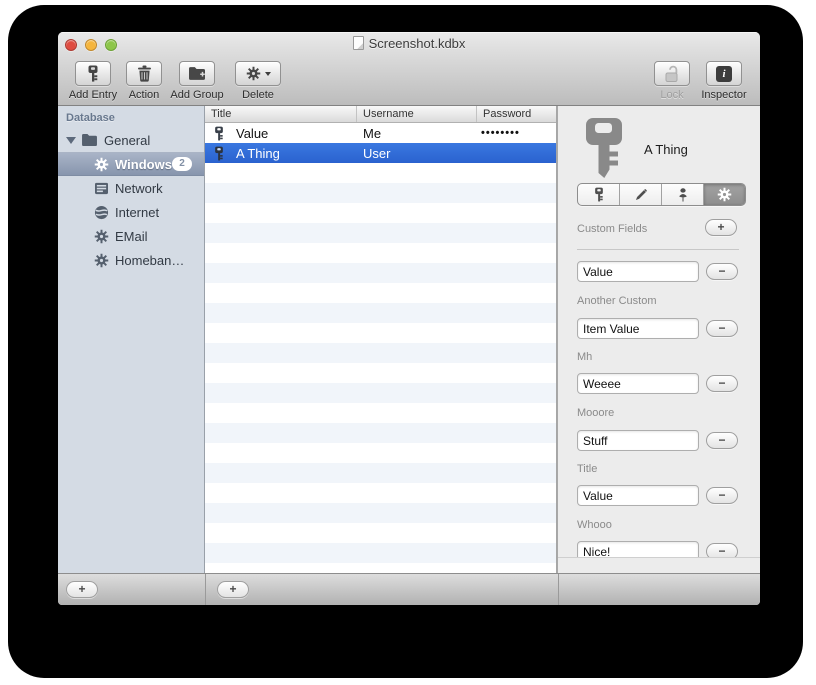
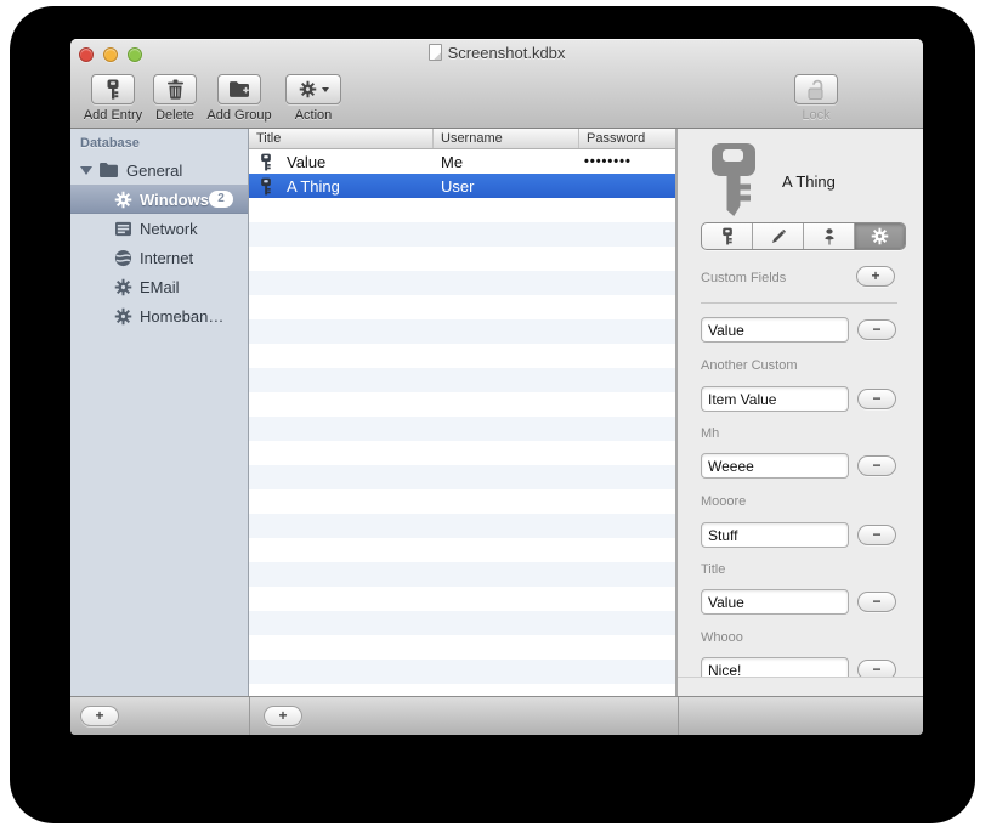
  Screenshot.kdbx
  Add Entry
- Action
+ Delete
  Add Group
- Delete
+ Action
  Lock
- i
- Inspector
  Database
  General
  Windows
  2
  Network
  Internet
  EMail
  Homeban…
  Title
  Username
  Password
  Value
  Me
  ••••••••
  A Thing
  User
  A Thing
  Custom Fields
  +
  Value
  −
  Another Custom
  Item Value
  −
  Mh
  Weeee
  −
  Mooore
  Stuff
  −
  Title
  Value
  −
  Whooo
  Nice!
  −
  +
  +
